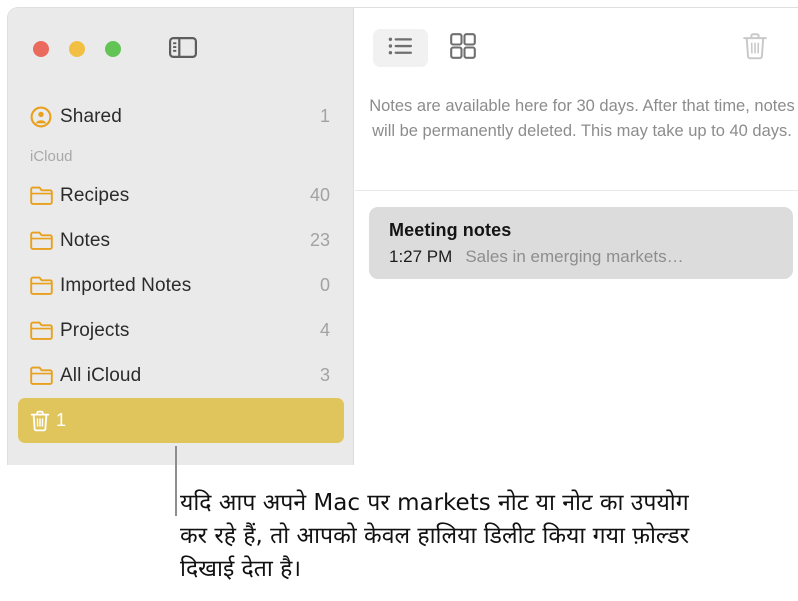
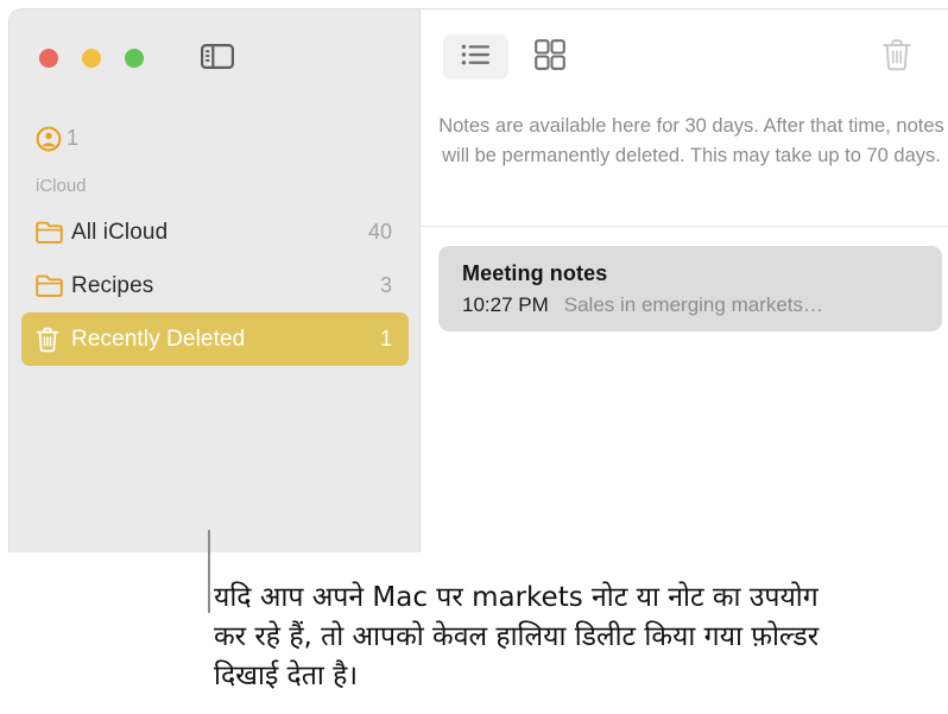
- Shared
  1
  iCloud
- Recipes
+ All iCloud
  40
- Notes
- 23
- Imported Notes
- 0
- Projects
- 4
- All iCloud
+ Recipes
  3
+ Recently Deleted
  1
- Notes are available here for 30 days. After that time, notes will be permanently deleted. This may take up to 40 days.
+ Notes are available here for 30 days. After that time, notes will be permanently deleted. This may take up to 70 days.
  Meeting notes
- 1:27 PM
+ 10:27 PM
  Sales in emerging markets…
  यदि आप अपने Mac पर markets नोट या नोट का उपयोग कर रहे हैं, तो आपको केवल हालिया डिलीट किया गया फ़ोल्डर दिखाई देता है।
